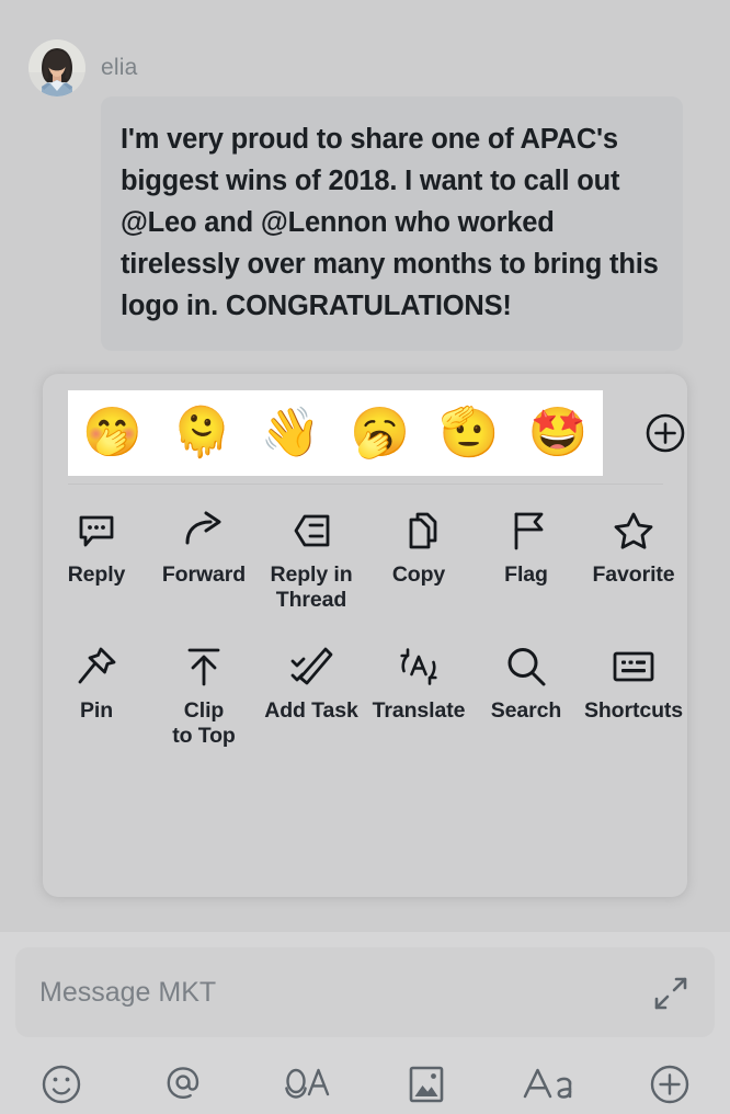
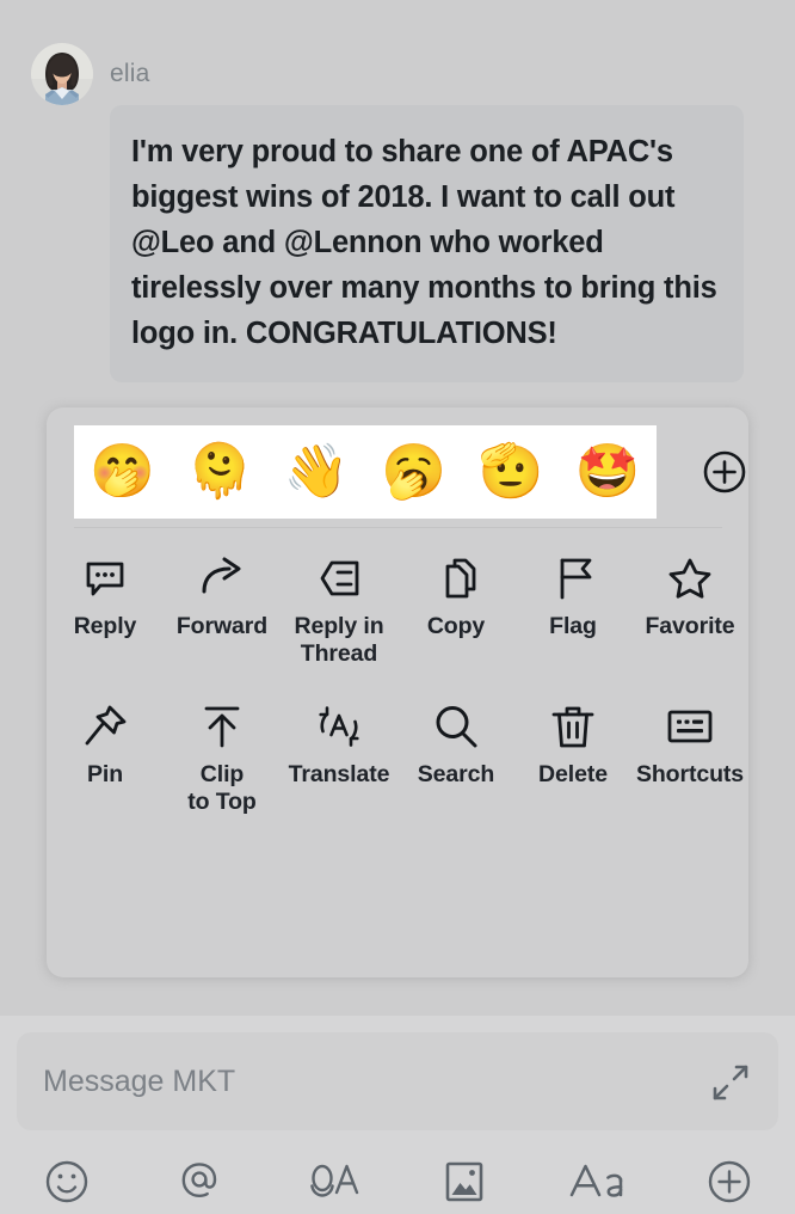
  elia
  I'm very proud to share one of APAC's biggest wins of 2018. I want to call out @Leo and @Lennon who worked tirelessly over many months to bring this logo in. CONGRATULATIONS!
  🤭
  🫠
  👋
  🥱
  🫡
  🤩
  Reply
  Forward
  Reply in
  Thread
  Copy
  Flag
  Favorite
  Pin
  Clip
  to Top
- Add Task
  Translate
  Search
+ Delete
  Shortcuts
  Message MKT
